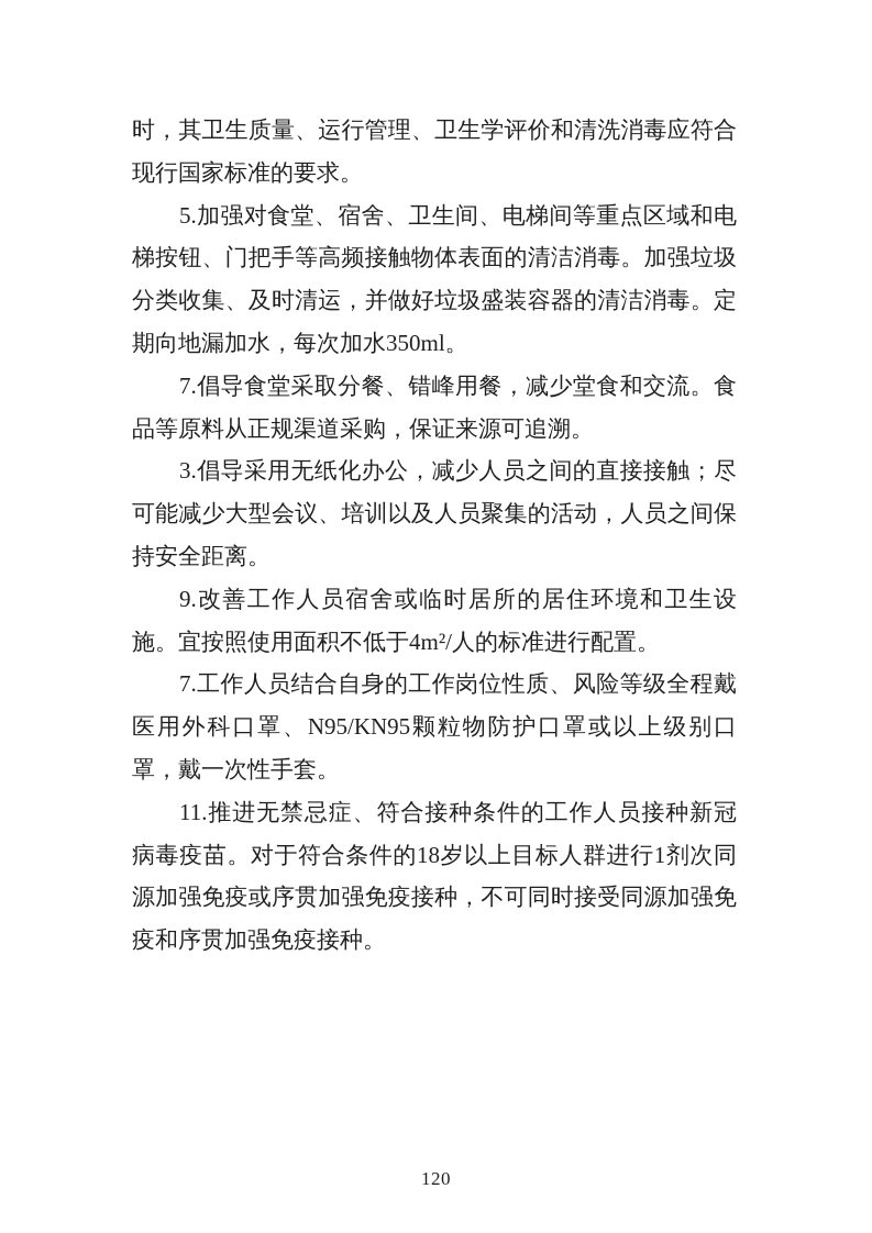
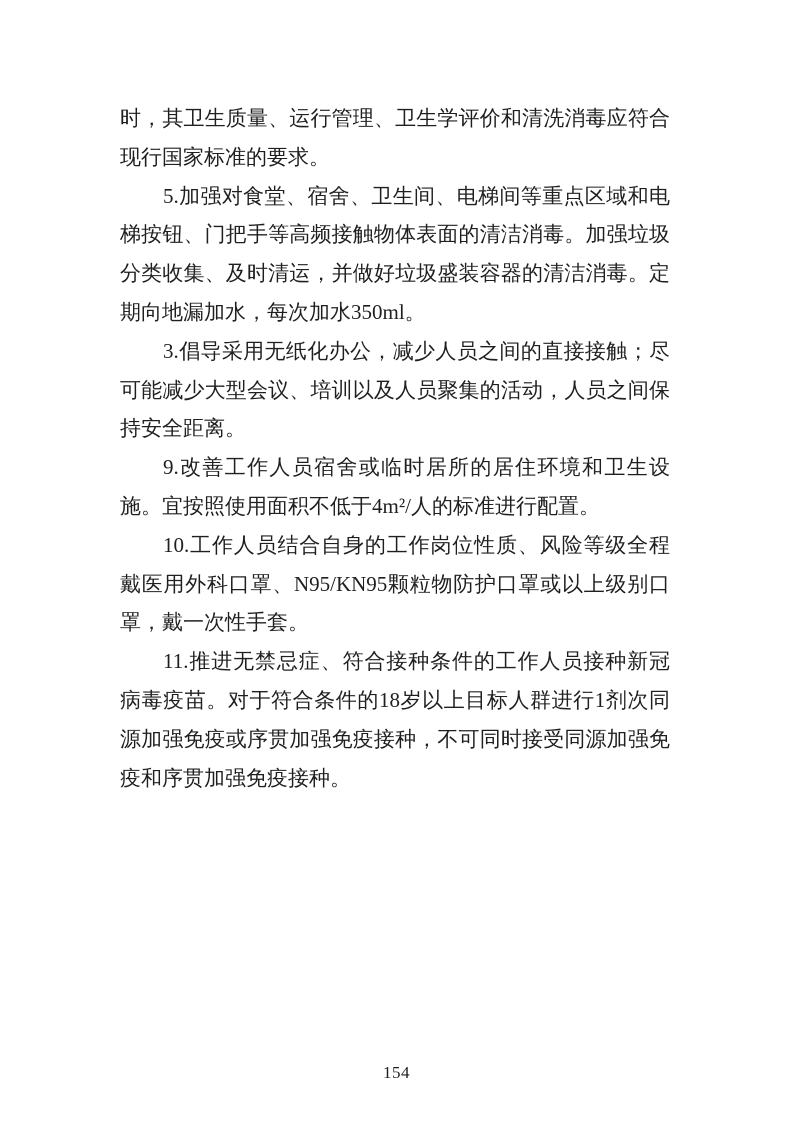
  时，其卫生质量、运行管理、卫生学评价和清洗消毒应符合现行国家标准的要求。
  5.加强对食堂、宿舍、卫生间、电梯间等重点区域和电梯按钮、门把手等高频接触物体表面的清洁消毒。加强垃圾分类收集、及时清运，并做好垃圾盛装容器的清洁消毒。定期向地漏加水，每次加水350ml。
- 7.倡导食堂采取分餐、错峰用餐，减少堂食和交流。食品等原料从正规渠道采购，保证来源可追溯。
  3.倡导采用无纸化办公，减少人员之间的直接接触；尽可能减少大型会议、培训以及人员聚集的活动，人员之间保持安全距离。
  9.改善工作人员宿舍或临时居所的居住环境和卫生设施。宜按照使用面积不低于4m²/人的标准进行配置。
- 7.工作人员结合自身的工作岗位性质、风险等级全程戴医用外科口罩、N95/KN95颗粒物防护口罩或以上级别口罩，戴一次性手套。
+ 10.工作人员结合自身的工作岗位性质、风险等级全程戴医用外科口罩、N95/KN95颗粒物防护口罩或以上级别口罩，戴一次性手套。
  11.推进无禁忌症、符合接种条件的工作人员接种新冠病毒疫苗。对于符合条件的18岁以上目标人群进行1剂次同源加强免疫或序贯加强免疫接种，不可同时接受同源加强免疫和序贯加强免疫接种。
- 120
+ 154
